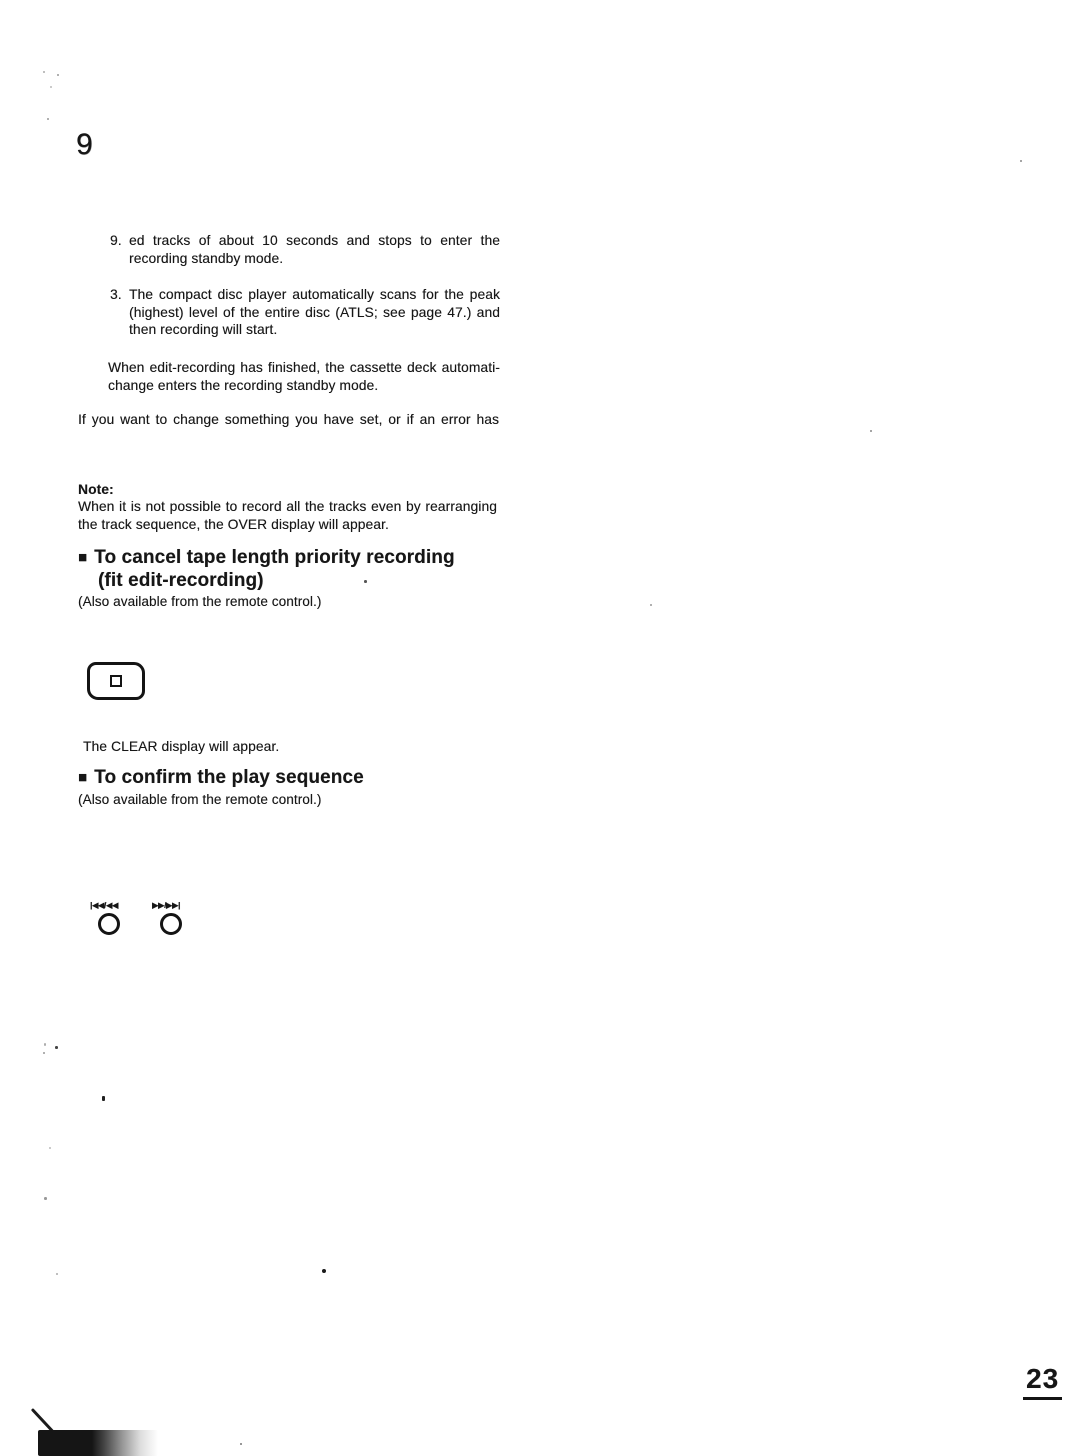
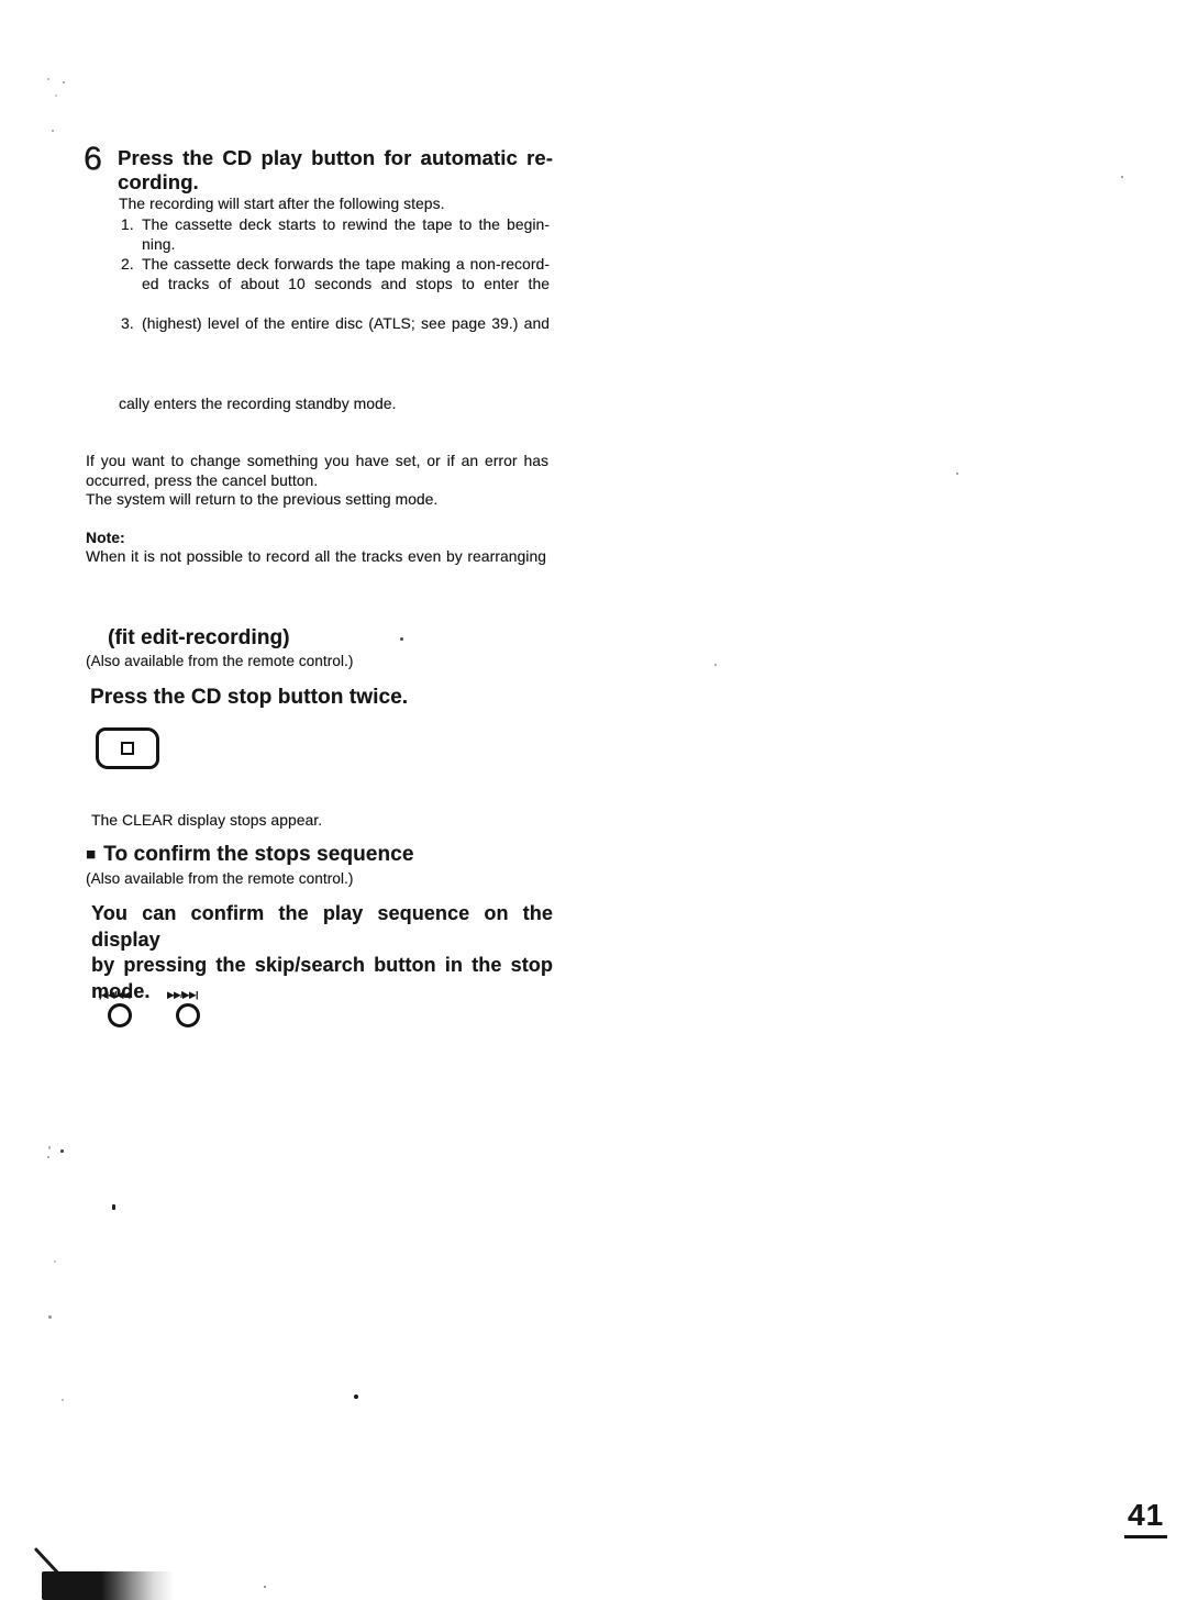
- 9
+ 6
+ Press the CD play button for automatic re-
+ cording.
+ The recording will start after the following steps.
+ 1.
+ The cassette deck starts to rewind the tape to the begin-
+ ning.
- 9.
+ 2.
+ The cassette deck forwards the tape making a non-record-
  ed tracks of about 10 seconds and stops to enter the
- recording standby mode.
  3.
- The compact disc player automatically scans for the peak
- (highest) level of the entire disc (ATLS; see page 47.) and
+ (highest) level of the entire disc (ATLS; see page 39.) and
- then recording will start.
- When edit-recording has finished, the cassette deck automati-
- change enters the recording standby mode.
+ cally enters the recording standby mode.
  If you want to change something you have set, or if an error has
+ occurred, press the cancel button.
+ The system will return to the previous setting mode.
  Note:
  When it is not possible to record all the tracks even by rearranging
- the track sequence, the OVER display will appear.
- ■ To cancel tape length priority recording
  (fit edit-recording)
  (Also available from the remote control.)
+ Press the CD stop button twice.
- The CLEAR display will appear.
+ The CLEAR display stops appear.
- ■ To confirm the play sequence
+ ■ To confirm the stops sequence
  (Also available from the remote control.)
+ You can confirm the play sequence on the display
+ by pressing the skip/search button in the stop
+ mode.
  |◀◀/◀◀
  ▶▶/▶▶|
- 23
+ 41
